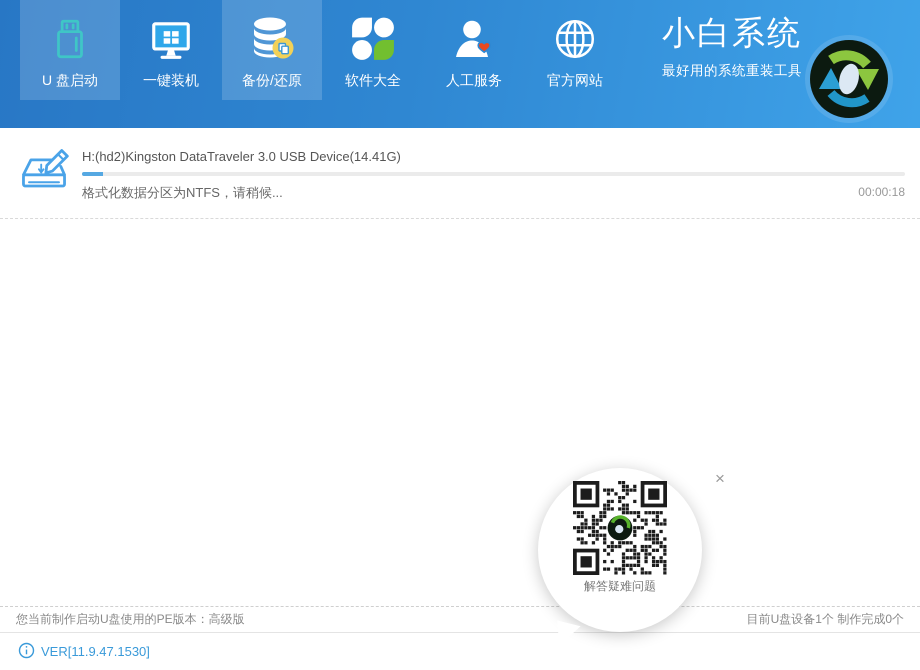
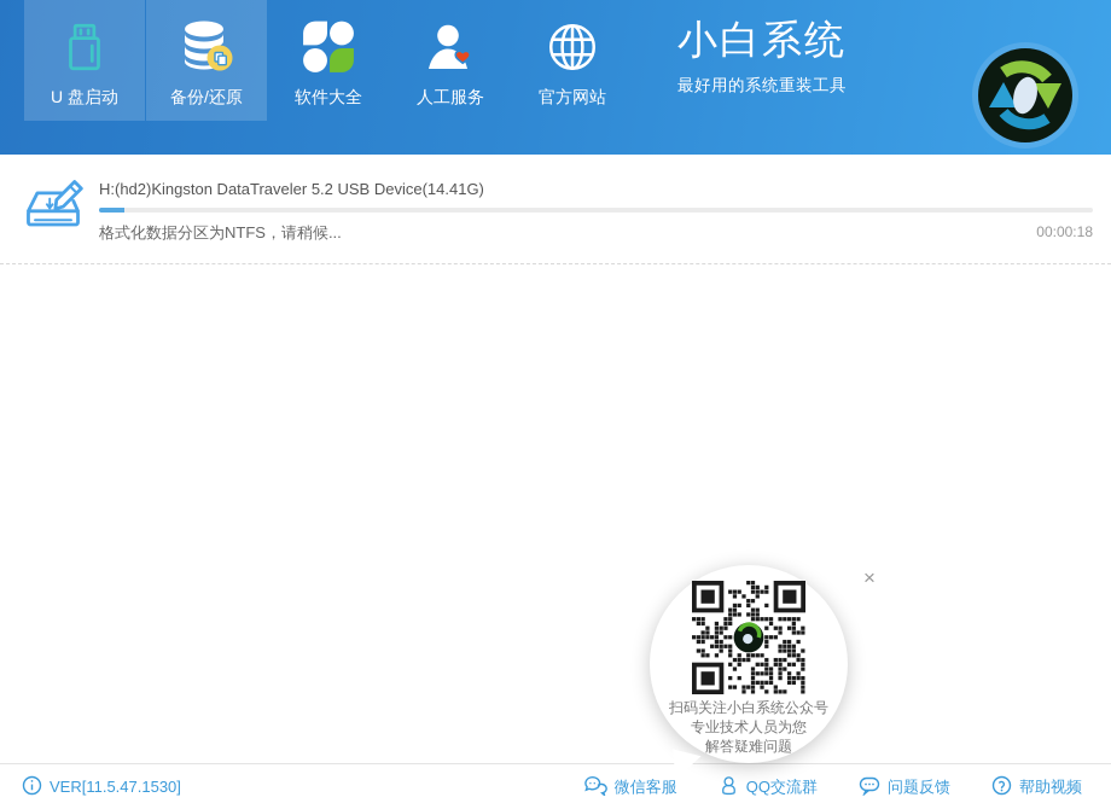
  U 盘启动
- 一键装机
  备份/还原
  软件大全
  人工服务
  官方网站
  小白系统
  最好用的系统重装工具
- H:(hd2)Kingston DataTraveler 3.0 USB Device(14.41G)
+ H:(hd2)Kingston DataTraveler 5.2 USB Device(14.41G)
  格式化数据分区为NTFS，请稍候...
  00:00:18
- 您当前制作启动U盘使用的PE版本：高级版
- 目前U盘设备1个 制作完成0个
- VER[11.9.47.1530]
+ VER[11.5.47.1530]
+ 微信客服
+ QQ交流群
+ 问题反馈
+ 帮助视频
+ 扫码关注小白系统公众号
+ 专业技术人员为您
  解答疑难问题
  ×
